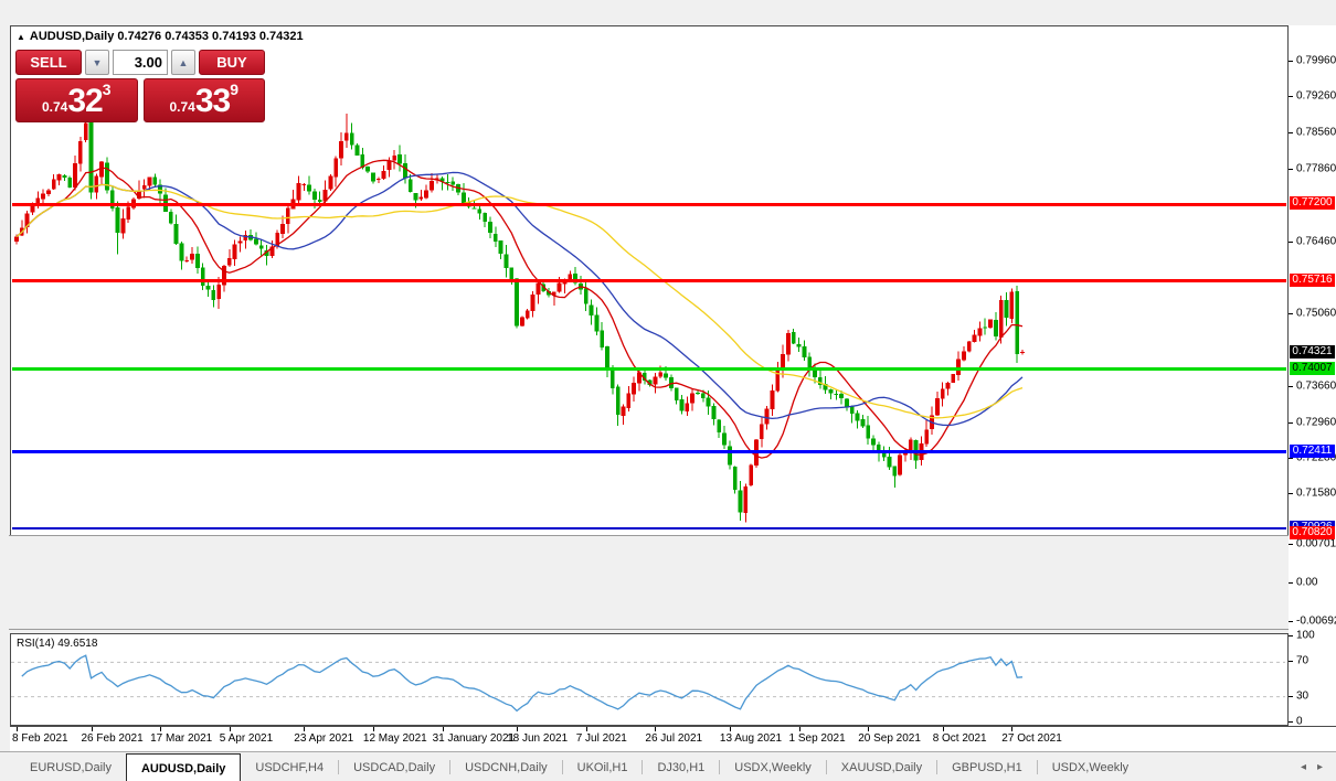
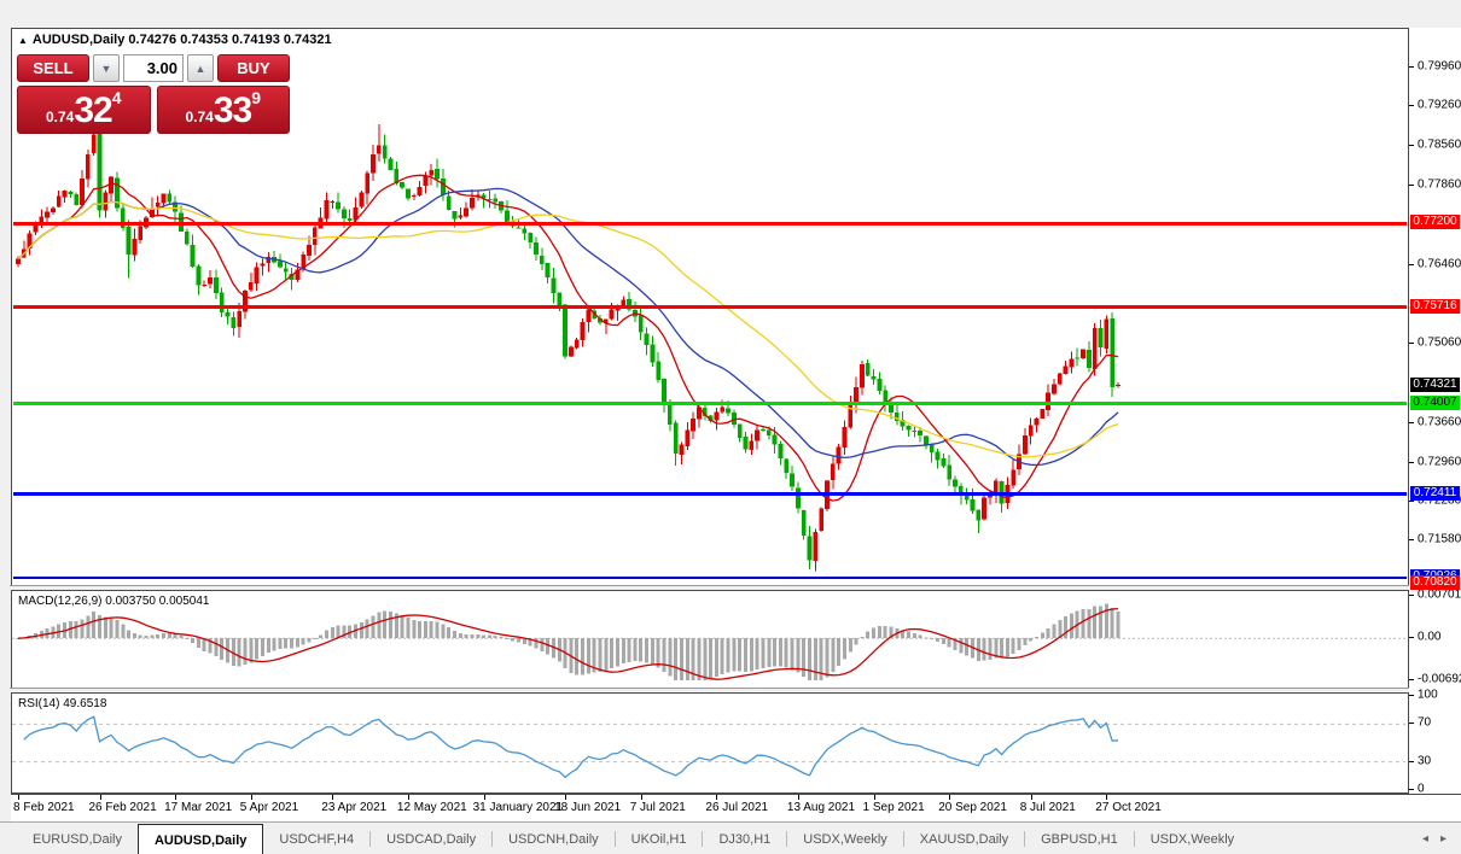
  ▲ AUDUSD,Daily 0.74276 0.74353 0.74193 0.74321
  SELL
  ▼
  3.00
  ▲
  BUY
  0.74
  32
- 3
+ 4
  0.74
  33
  9
+ MACD(12,26,9) 0.003750 0.005041
  RSI(14) 49.6518
  0.77200
  0.75716
  0.74007
  0.72411
  0.70820
  0.74321
  0.79960
  0.79260
  0.78560
  0.77860
  0.76460
  0.75060
  0.73660
  0.72960
  0.72280
  0.71580
  0.00701
  0.00
  -0.0069
  100
  70
  30
  0
  8 Feb 2021
  26 Feb 2021
  17 Mar 2021
  5 Apr 2021
  23 Apr 2021
  12 May 2021
  31 January 2021
  18 Jun 2021
  7 Jul 2021
  26 Jul 2021
  13 Aug 2021
  1 Sep 2021
  20 Sep 2021
- 8 Oct 2021
+ 8 Jul 2021
  27 Oct 2021
  EURUSD,Daily
  AUDUSD,Daily
  USDCHF,H4
  USDCAD,Daily
  USDCNH,Daily
  UKOil,H1
  DJ30,H1
  USDX,Weekly
  XAUUSD,Daily
  GBPUSD,H1
  USDX,Weekly
  ◂
  ▸
